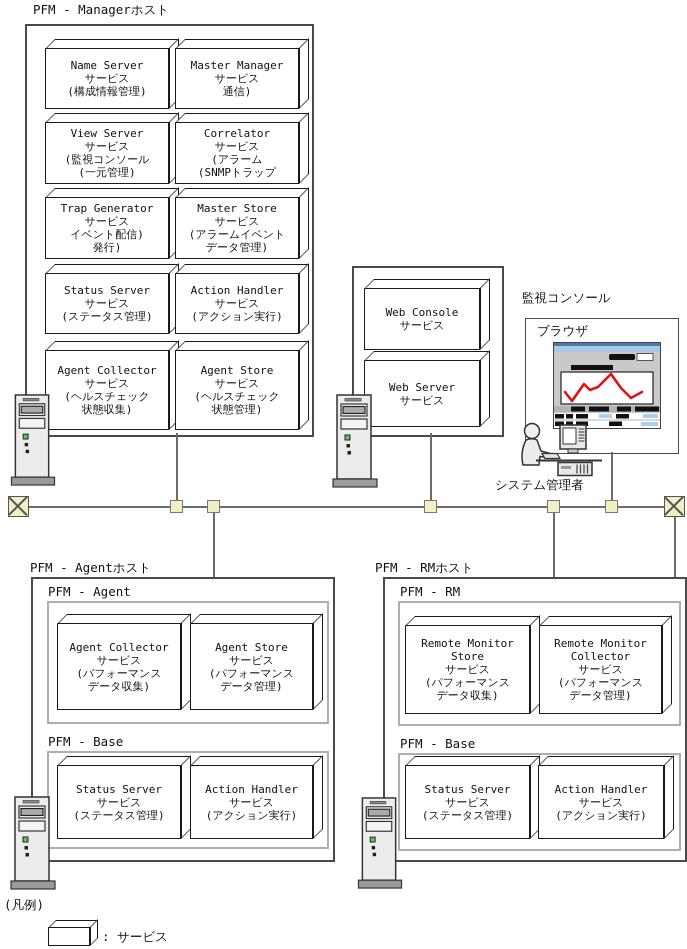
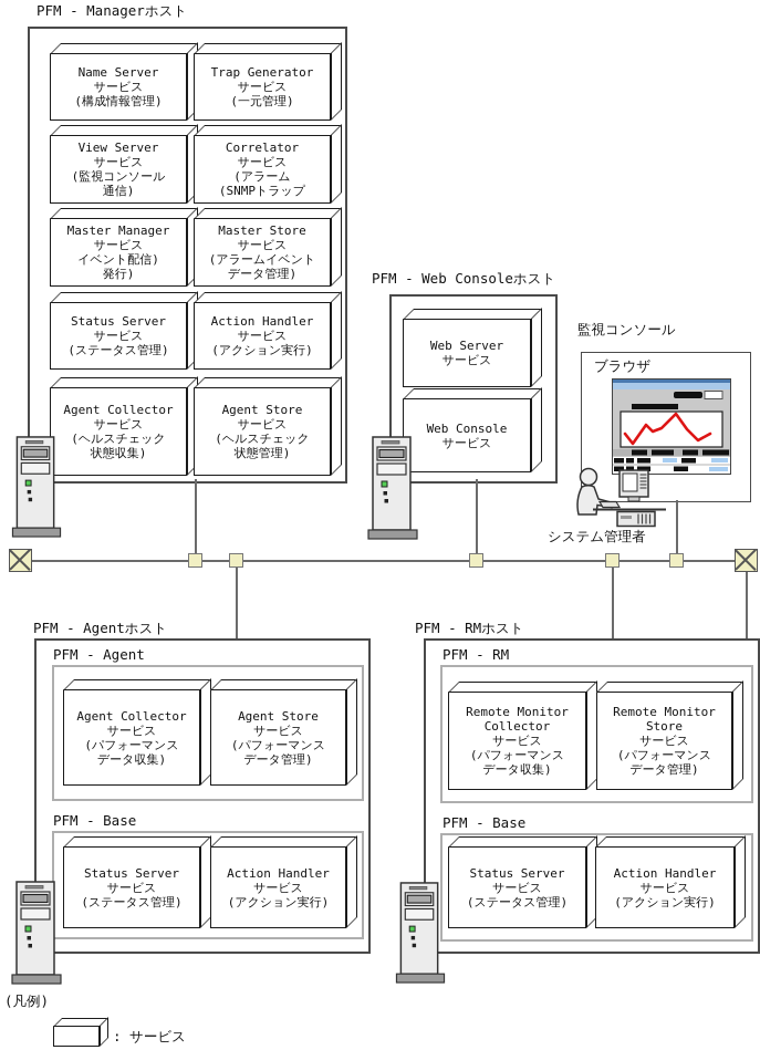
  PFM - Managerホスト
+ PFM - Web Consoleホスト
  監視コンソール
  ブラウザ
  システム管理者
  PFM - Agentホスト
  PFM - Agent
  PFM - Base
  PFM - RMホスト
  PFM - RM
  PFM - Base
  (凡例)
  : サービス
  Name Server
  サービス
  (構成情報管理)
- Master Manager
+ Trap Generator
  サービス
- 通信)
+ (一元管理)
  View Server
  サービス
  (監視コンソール
- (一元管理)
+ 通信)
  Correlator
  サービス
  (アラーム
  (SNMPトラップ
- Trap Generator
+ Master Manager
  サービス
  イベント配信)
  発行)
  Master Store
  サービス
  (アラームイベント
  データ管理)
  Status Server
  サービス
  (ステータス管理)
  Action Handler
  サービス
  (アクション実行)
  Agent Collector
  サービス
  (ヘルスチェック
  状態収集)
  Agent Store
  サービス
  (ヘルスチェック
  状態管理)
- Web Console
+ Web Server
  サービス
- Web Server
+ Web Console
  サービス
  Agent Collector
  サービス
  (パフォーマンス
  データ収集)
  Agent Store
  サービス
  (パフォーマンス
  データ管理)
  Status Server
  サービス
  (ステータス管理)
  Action Handler
  サービス
  (アクション実行)
  Remote Monitor
- Store
+ Collector
  サービス
  (パフォーマンス
  データ収集)
  Remote Monitor
- Collector
+ Store
  サービス
  (パフォーマンス
  データ管理)
  Status Server
  サービス
  (ステータス管理)
  Action Handler
  サービス
  (アクション実行)
